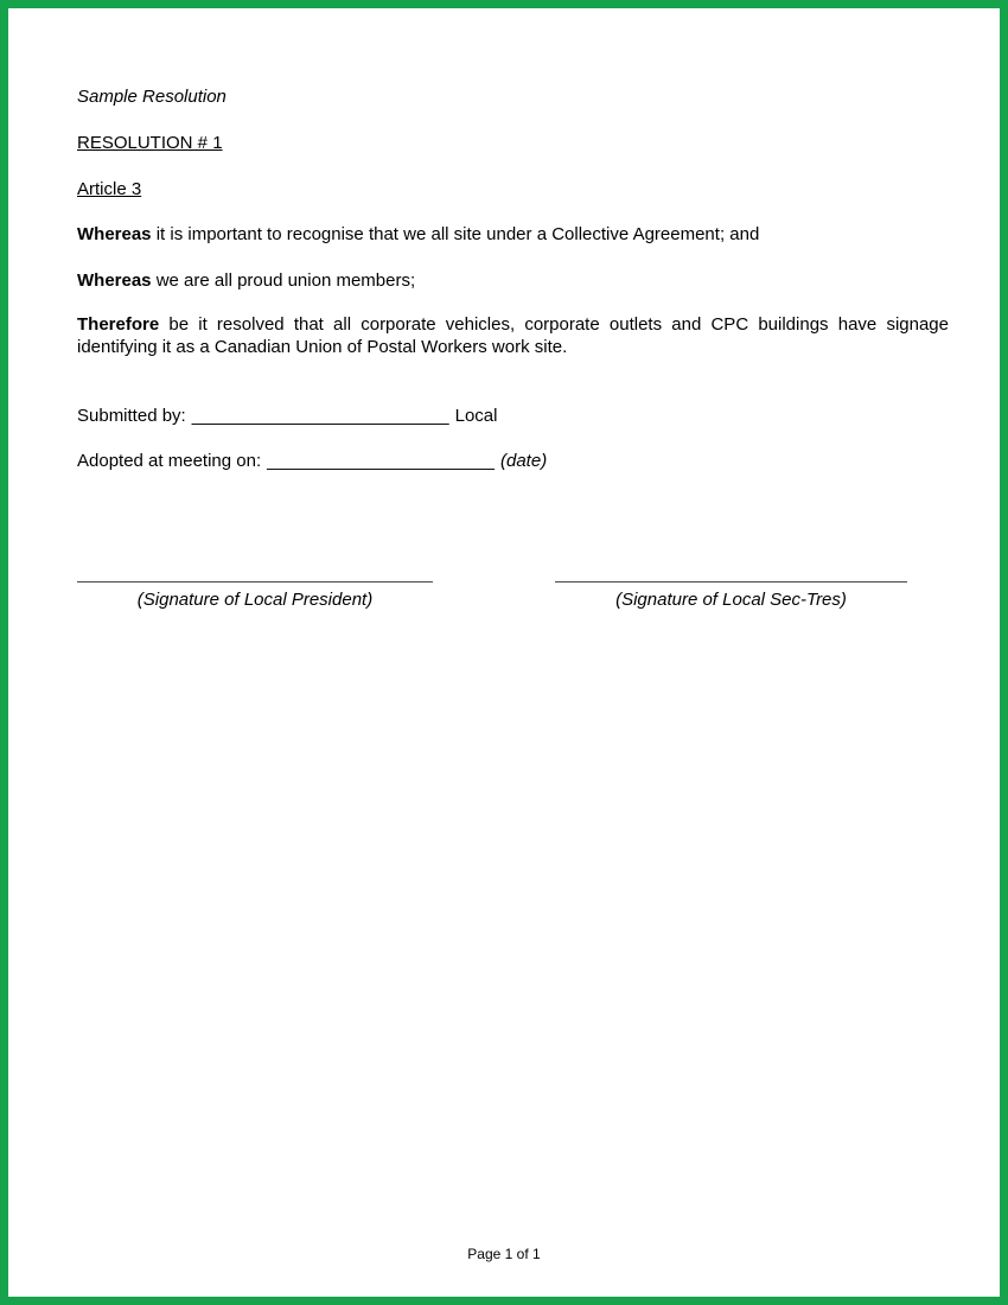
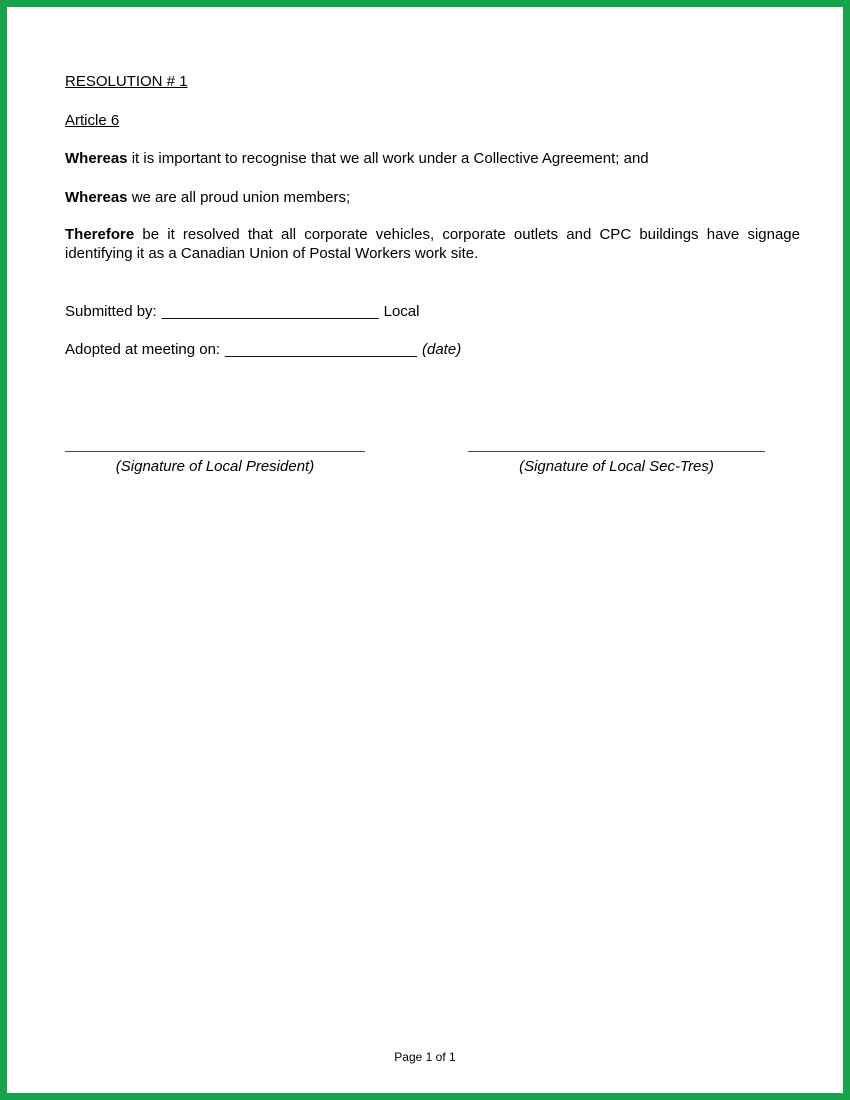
- Sample Resolution
  RESOLUTION # 1
- Article 3
+ Article 6
- Whereas it is important to recognise that we all site under a Collective Agreement; and
+ Whereas it is important to recognise that we all work under a Collective Agreement; and
  Whereas we are all proud union members;
  Therefore be it resolved that all corporate vehicles, corporate outlets and CPC buildings have signage identifying it as a Canadian Union of Postal Workers work site.
  Submitted by: __________________________ Local
  Adopted at meeting on: _______________________ (date)
  (Signature of Local President)
  (Signature of Local Sec-Tres)
  Page 1 of 1
